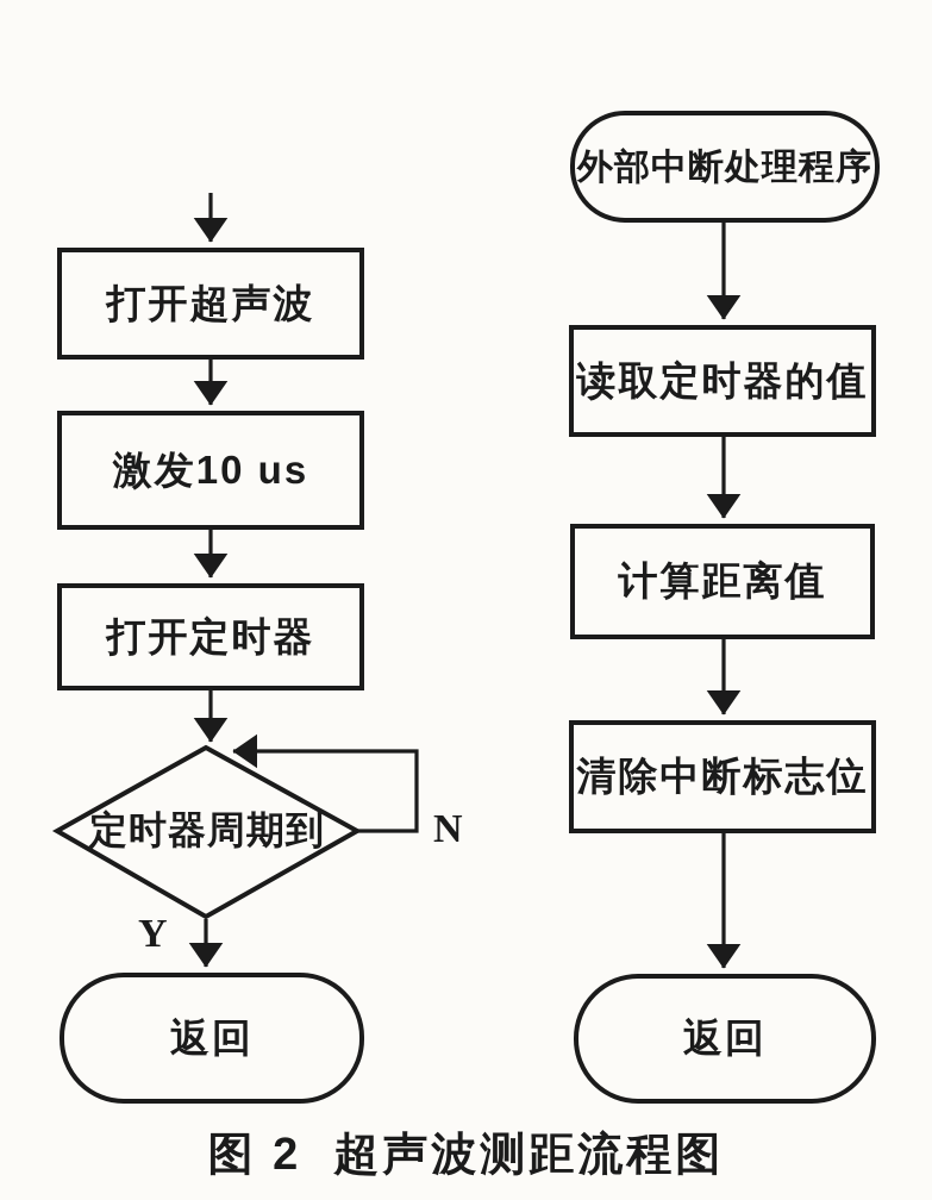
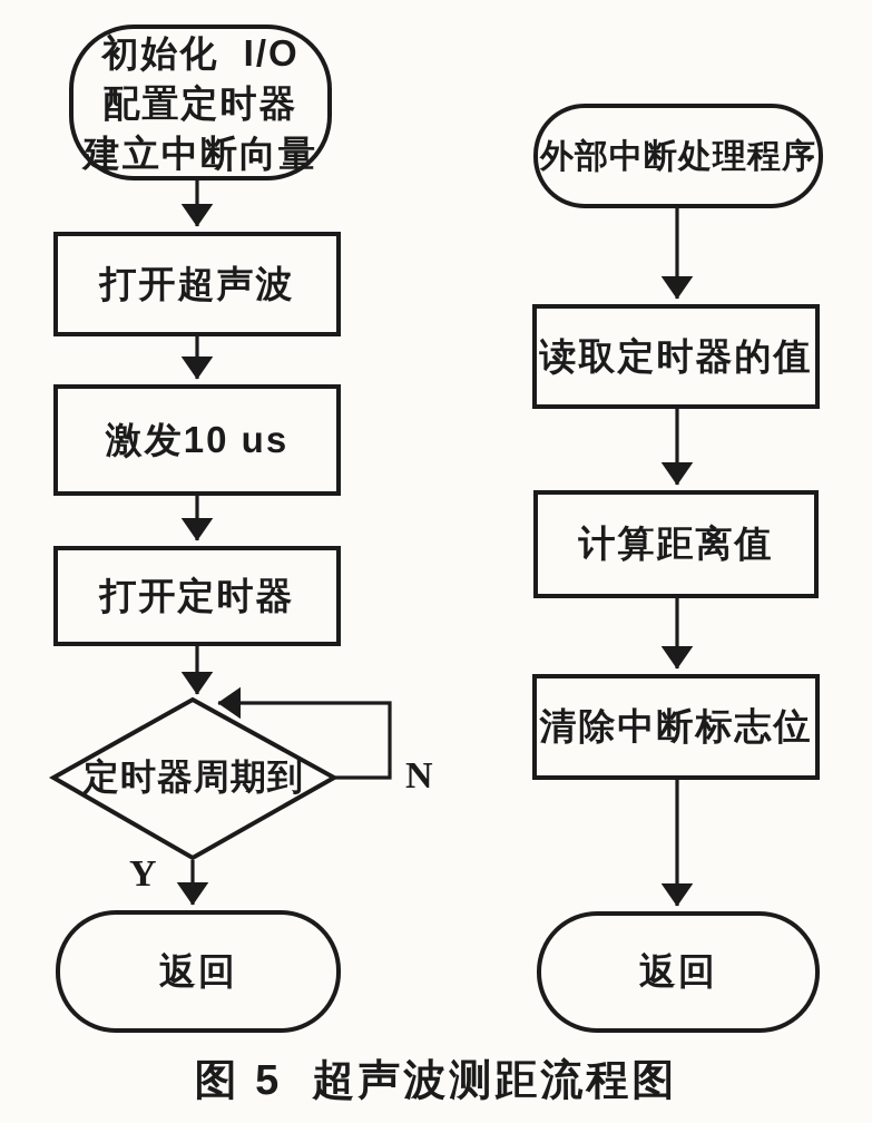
+ 初始化 I/O
+ 配置定时器
+ 建立中断向量
  打开超声波
  激发10 us
  打开定时器
  定时器周期到
  返回
  Y
  N
  外部中断处理程序
  读取定时器的值
  计算距离值
  清除中断标志位
  返回
- 图 2 超声波测距流程图
+ 图 5 超声波测距流程图
